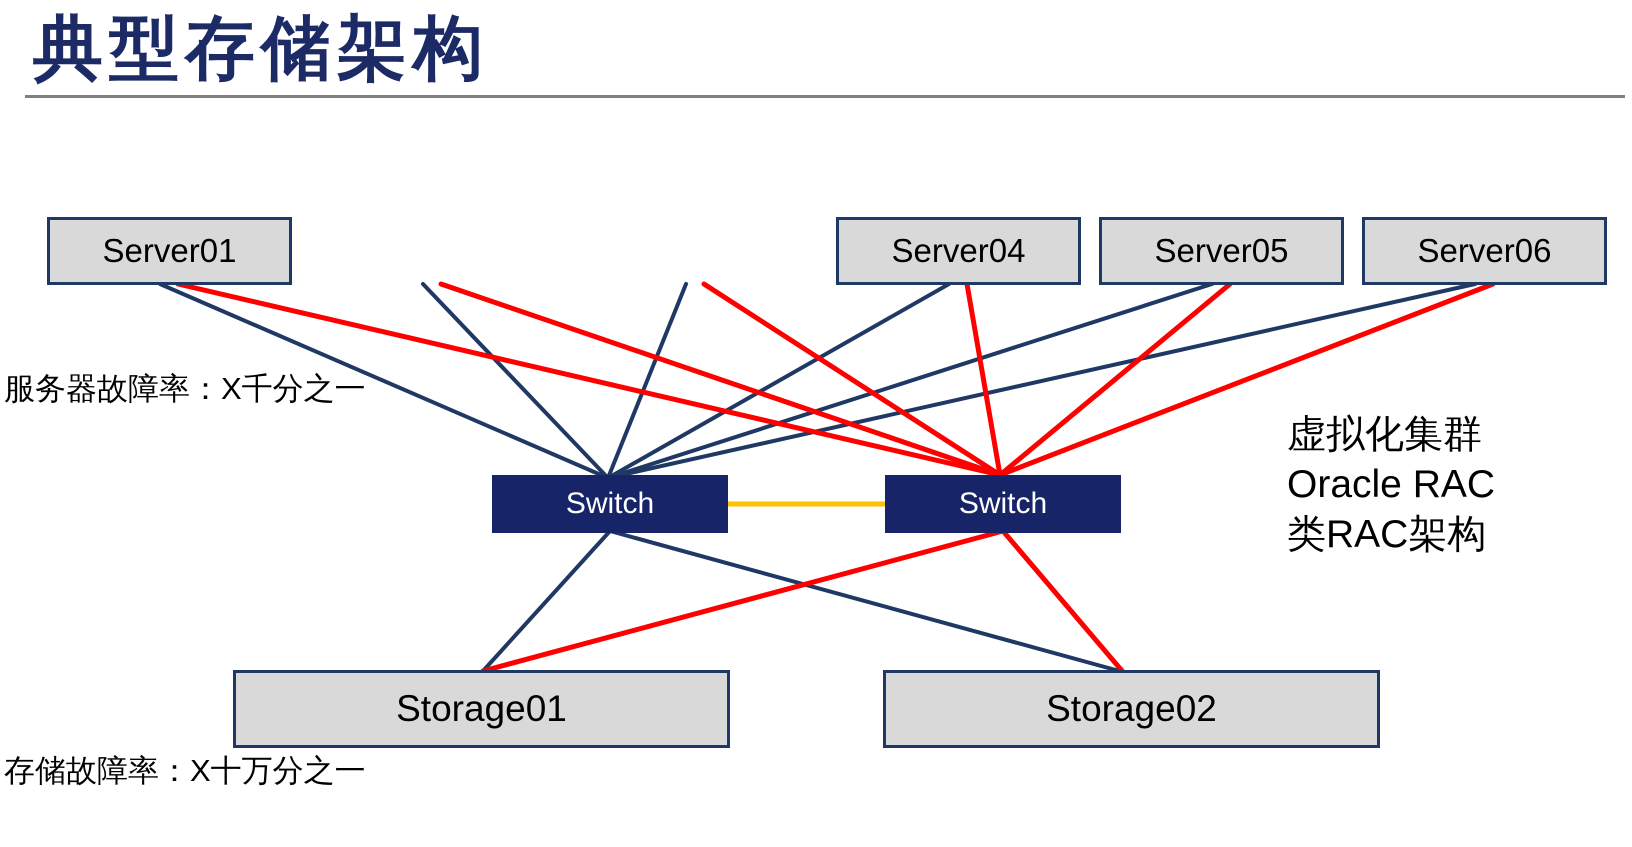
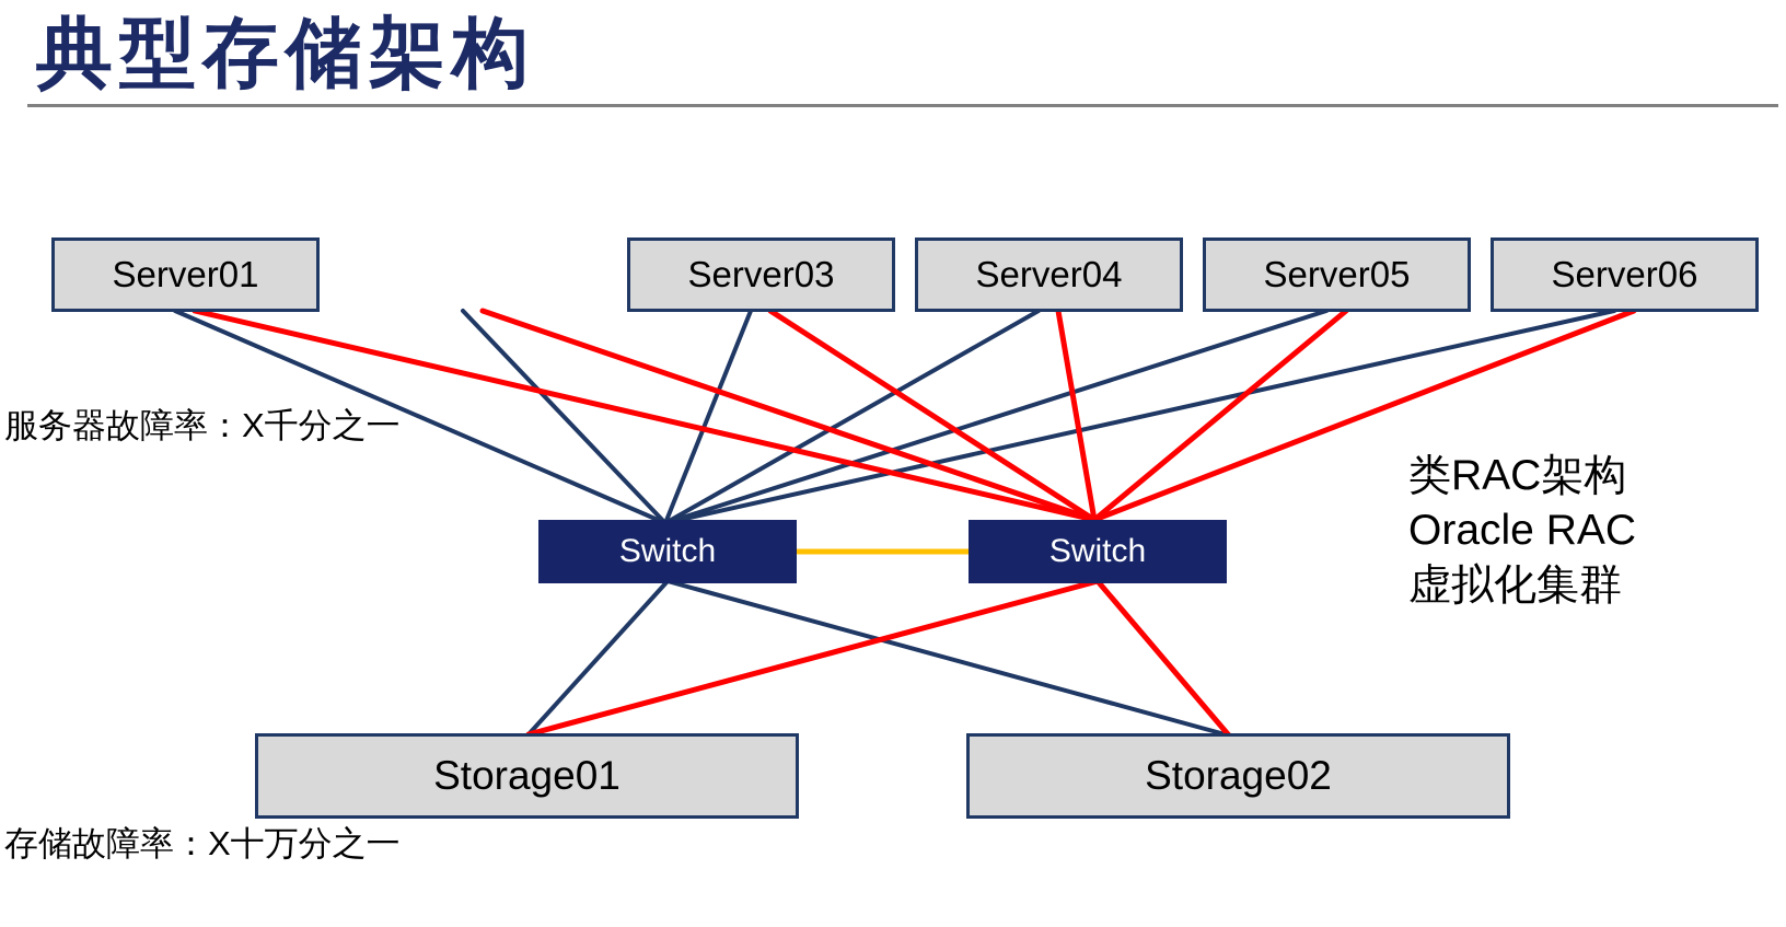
  典型存储架构
  Server01
+ Server03
  Server04
  Server05
  Server06
  Switch
  Switch
  Storage01
  Storage02
  服务器故障率：X千分之一
  存储故障率：X十万分之一
- 虚拟化集群
+ 类RAC架构
  Oracle RAC
- 类RAC架构
+ 虚拟化集群
